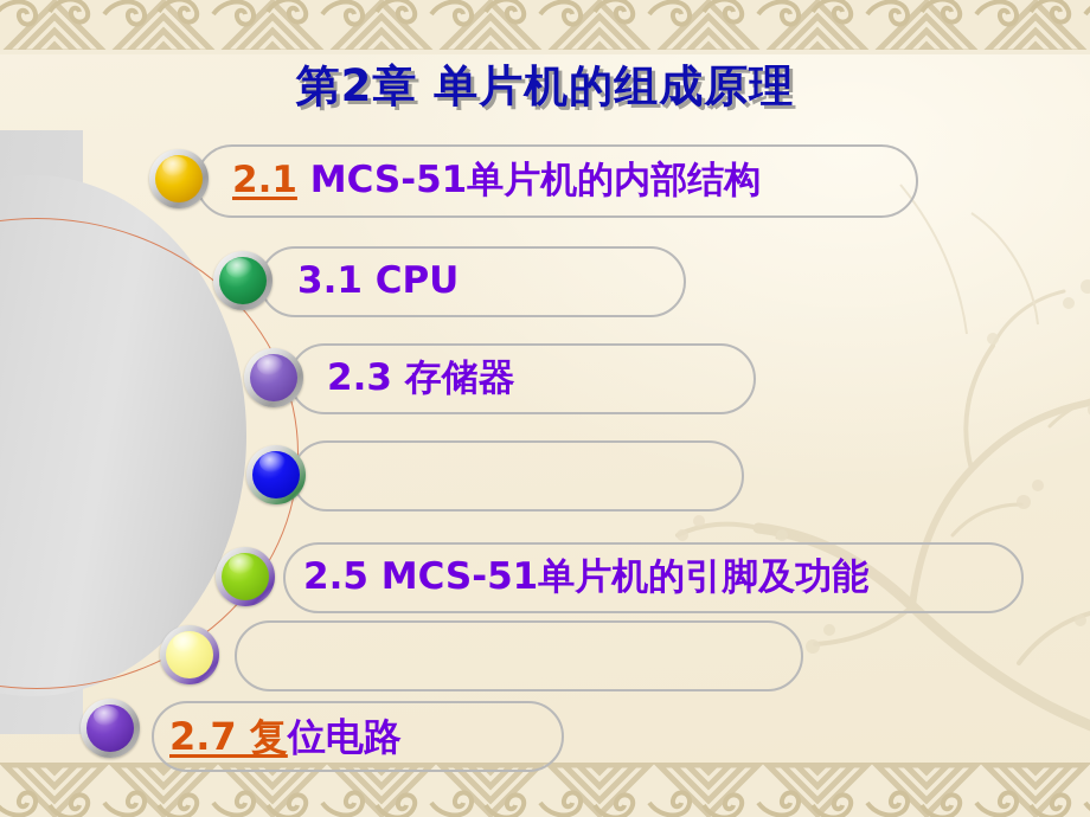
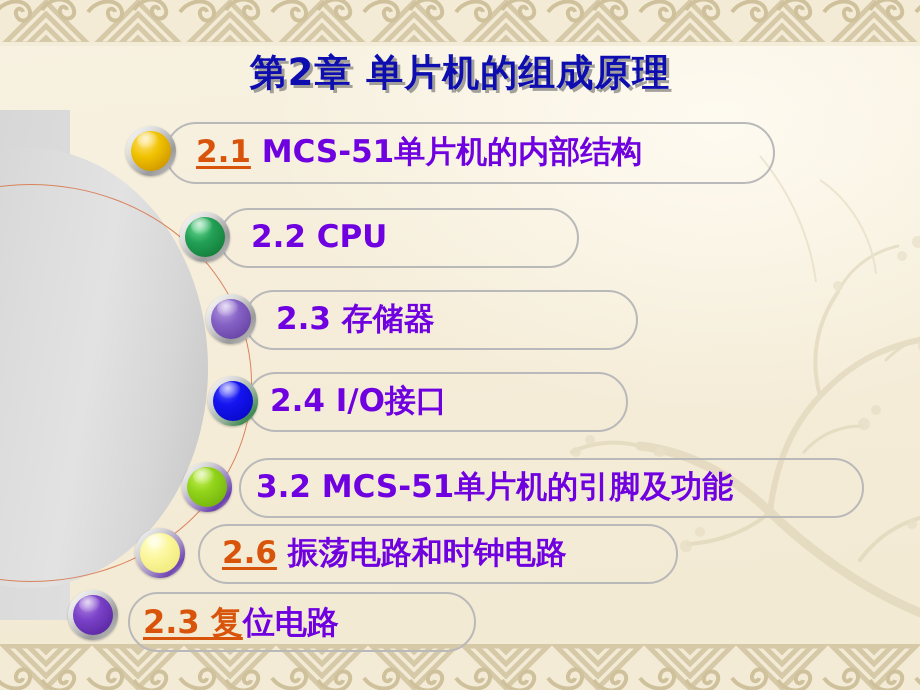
  第2章 单片机的组成原理
  2.1 MCS-51单片机的内部结构
- 3.1 CPU
+ 2.2 CPU
  2.3 存储器
+ 2.4 I/O接口
- 2.5 MCS-51单片机的引脚及功能
+ 3.2 MCS-51单片机的引脚及功能
+ 2.6 振荡电路和时钟电路
- 2.7 复位电路
+ 2.3 复位电路
